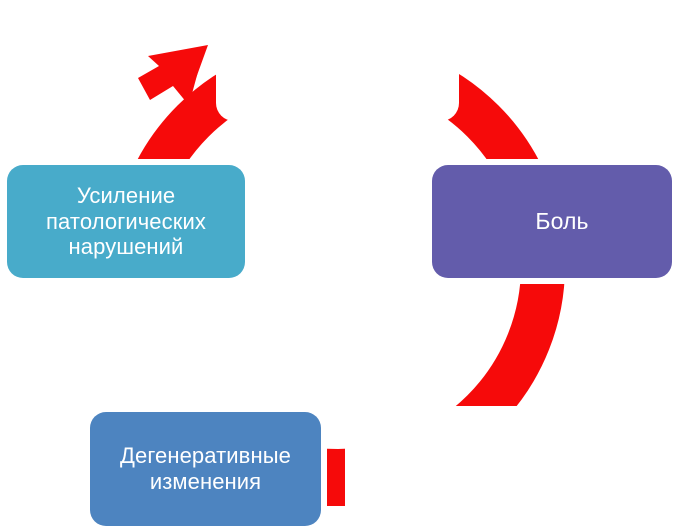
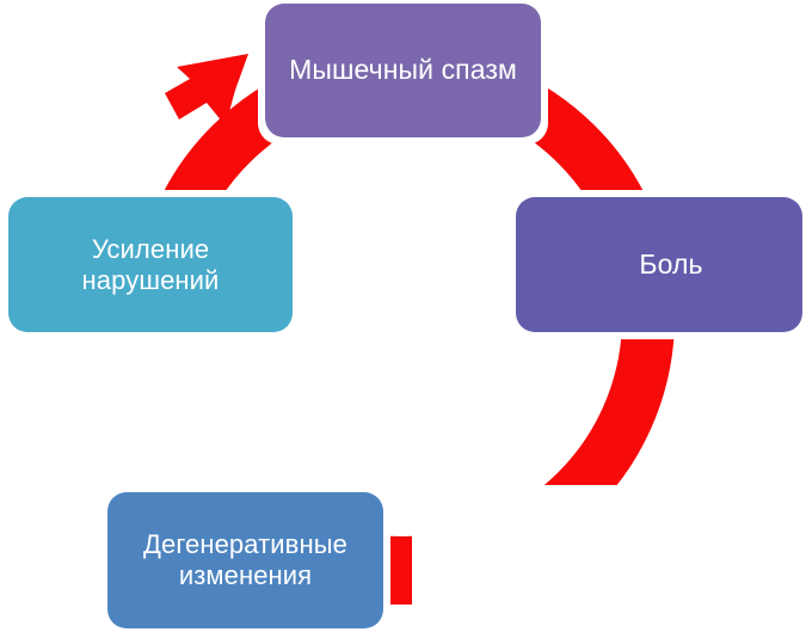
+ Мышечный спазм
  Боль
  Дегенеративные
  изменения
  Усиление
- патологических
  нарушений
